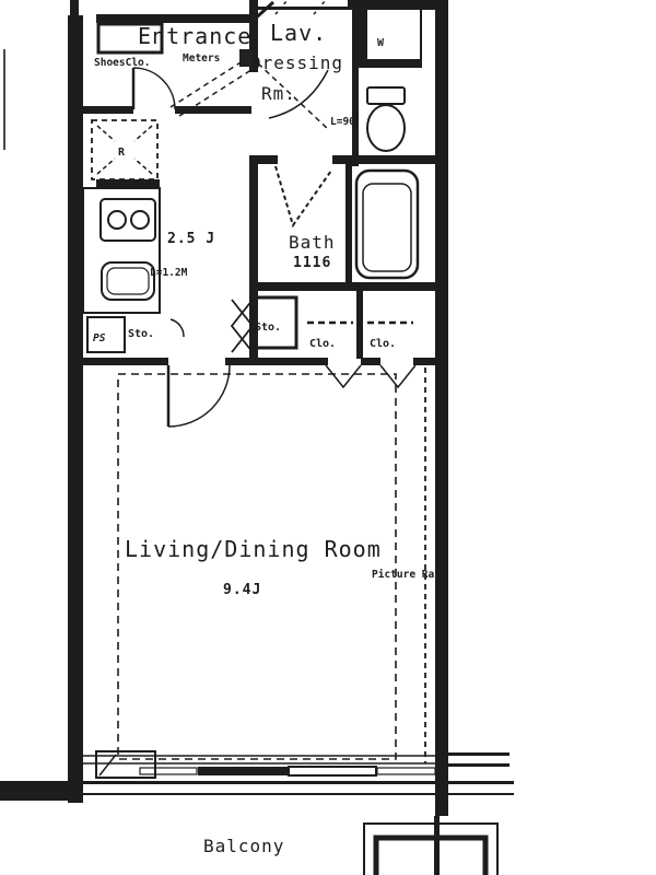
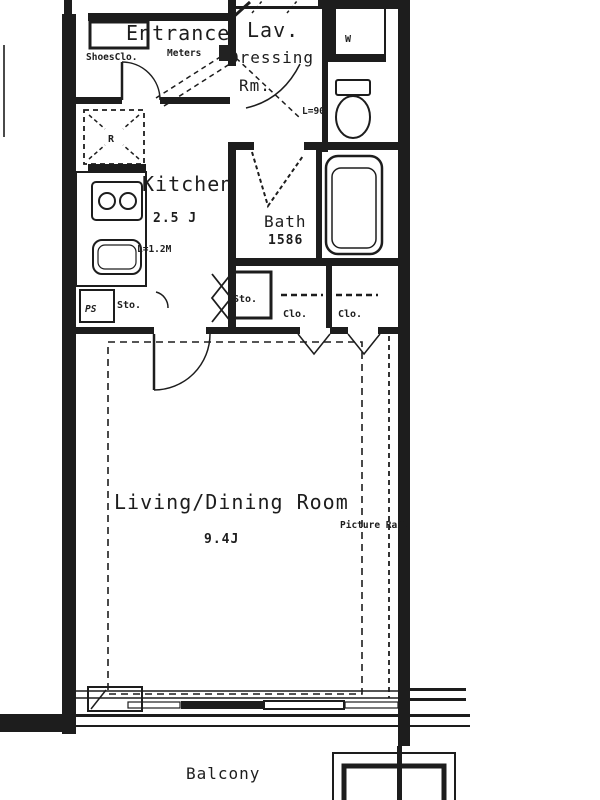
  Entrance
  ShoesClo.
  Meters
  Lav.
  Dressing
  Rm.
  W
  L=90
  R
+ Kitchen
  2.5 J
  L=1.2M
  Bath
- 1116
+ 1586
  PS
  Sto.
  Sto.
  Clo.
  Clo.
  Living/Dining Room
  9.4J
  Picture Rail
  Balcony
